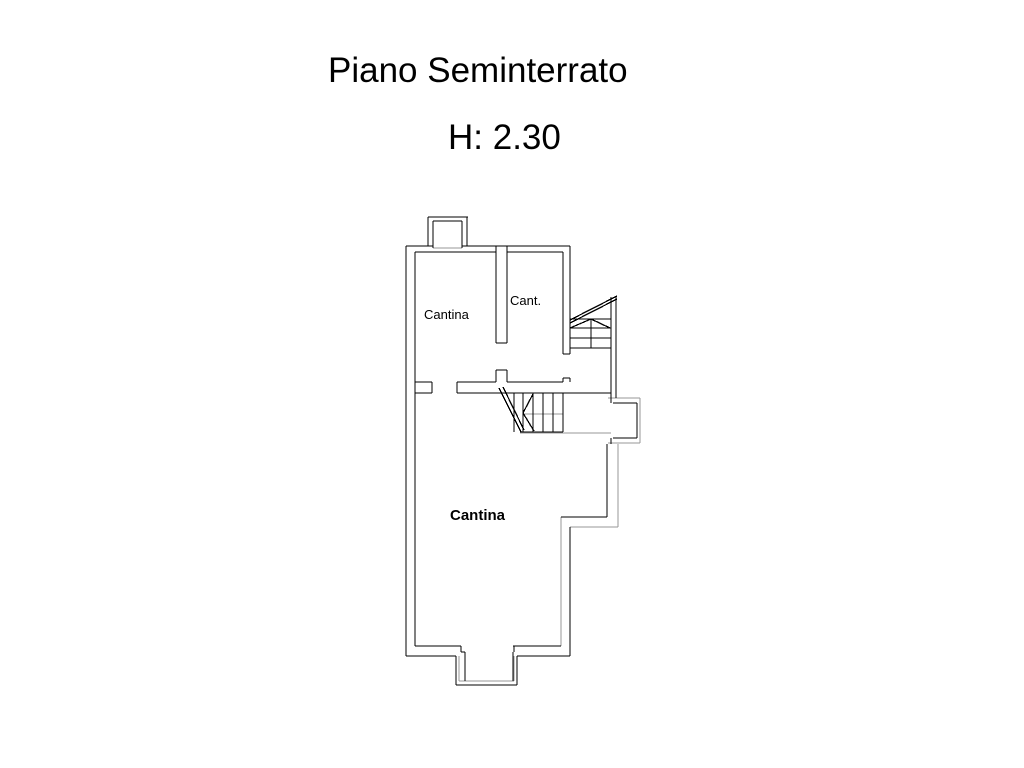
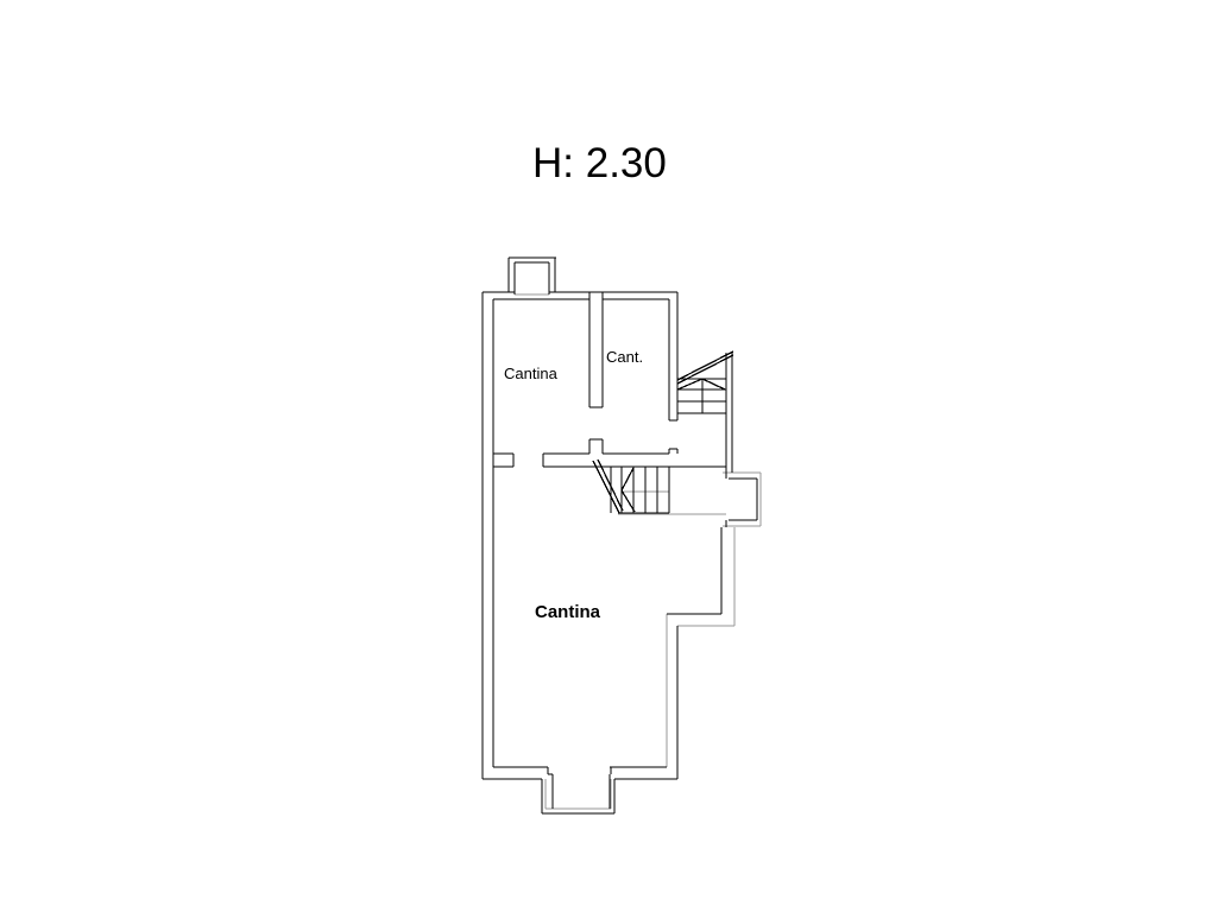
- Piano Seminterrato
  H: 2.30
  Cantina
  Cant.
  Cantina
